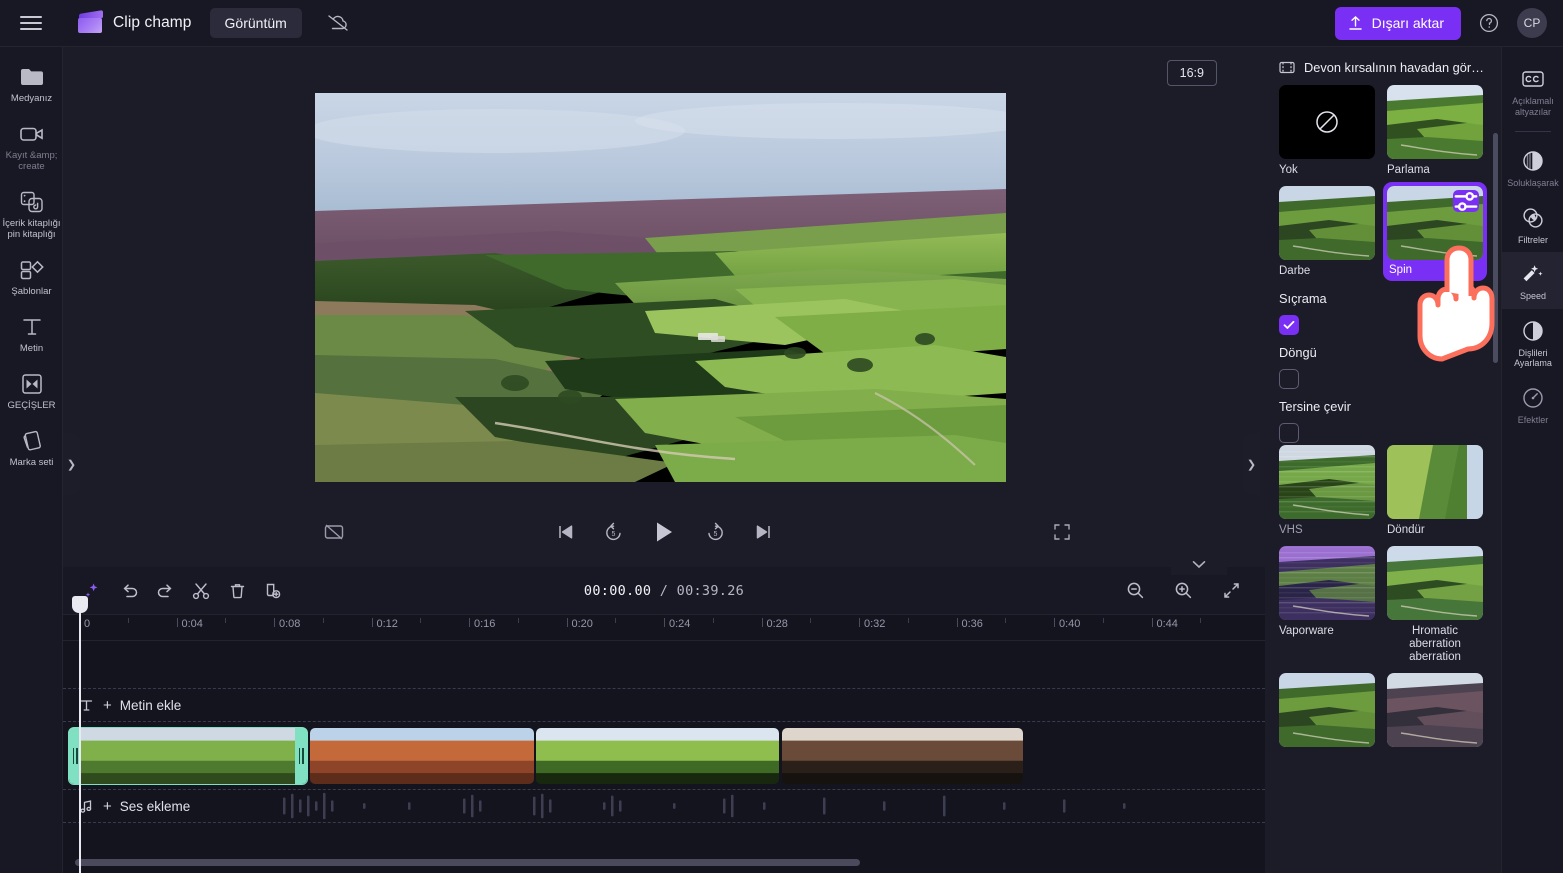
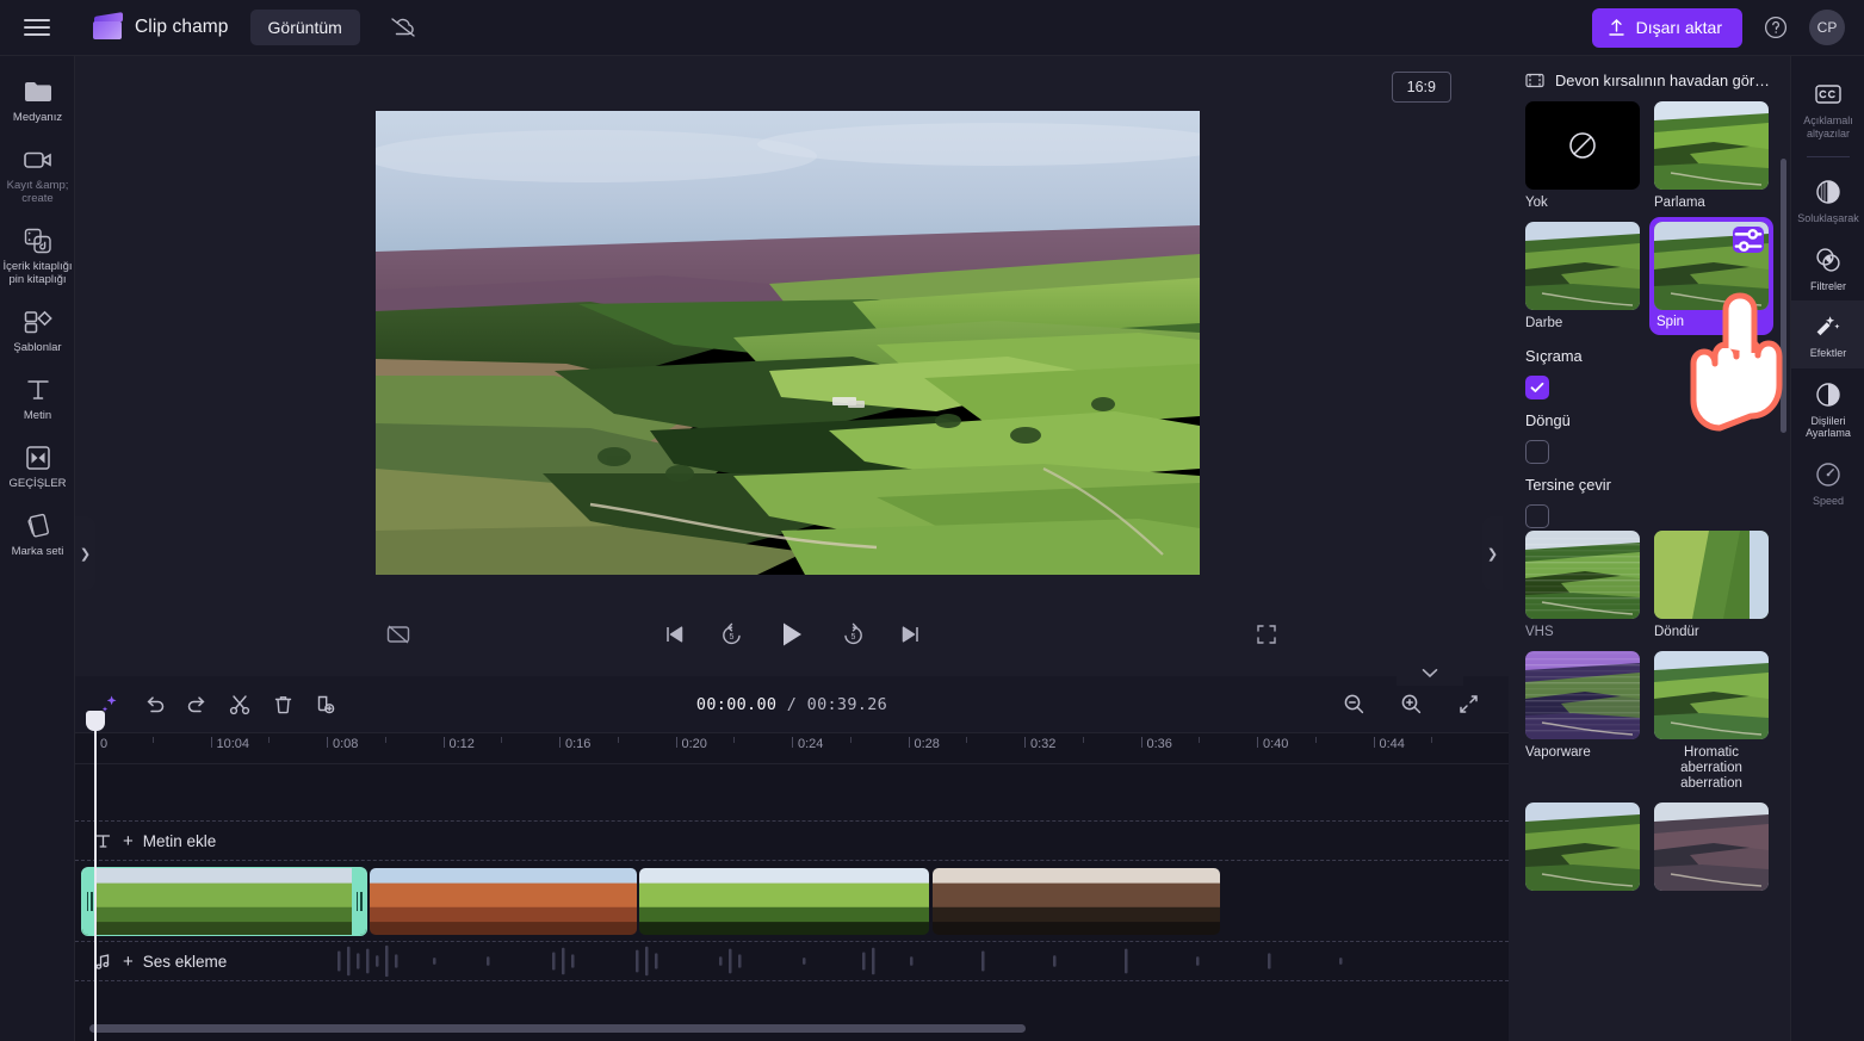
  Clip champ
  Görüntüm
  Dışarı aktar
  CP
  Medyanız
  Kayıt &amp; create
  İçerik kitaplığı pin kitaplığı
  Şablonlar
  Metin
  GEÇİŞLER
  Marka seti
  ❯
  ❯
  16:9
  00:00.00 / 00:39.26
  0
- 0:04
+ 10:04
  0:08
  0:12
  0:16
  0:20
  0:24
  0:28
  0:32
  0:36
  0:40
  0:44
  +
  Metin ekle
  +
  Ses ekleme
  Devon kırsalının havadan görünü
  Yok
  Parlama
  Darbe
  Spin
  Sıçrama
  Döngü
  Tersine çevir
  VHS
  Döndür
  Vaporware
  Hromatic aberration aberration
  Açıklamalı altyazılar
  Soluklaşarak
  Filtreler
- Speed
+ Efektler
  Dişlileri Ayarlama
- Efektler
+ Speed
